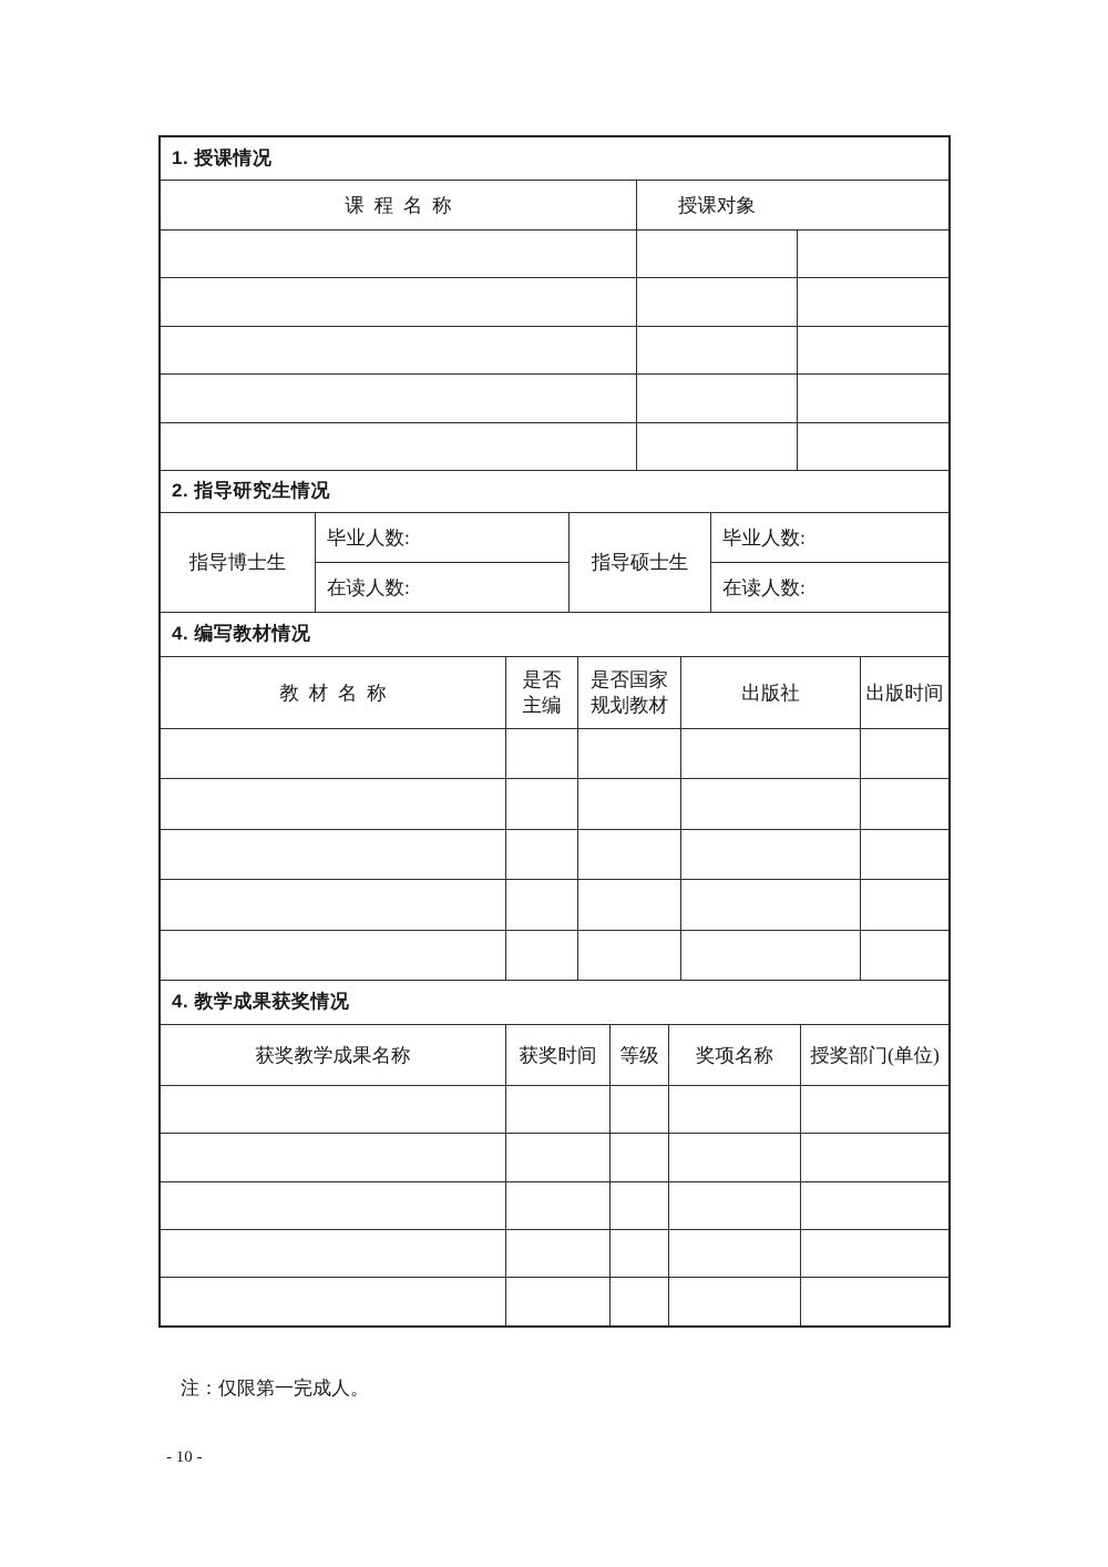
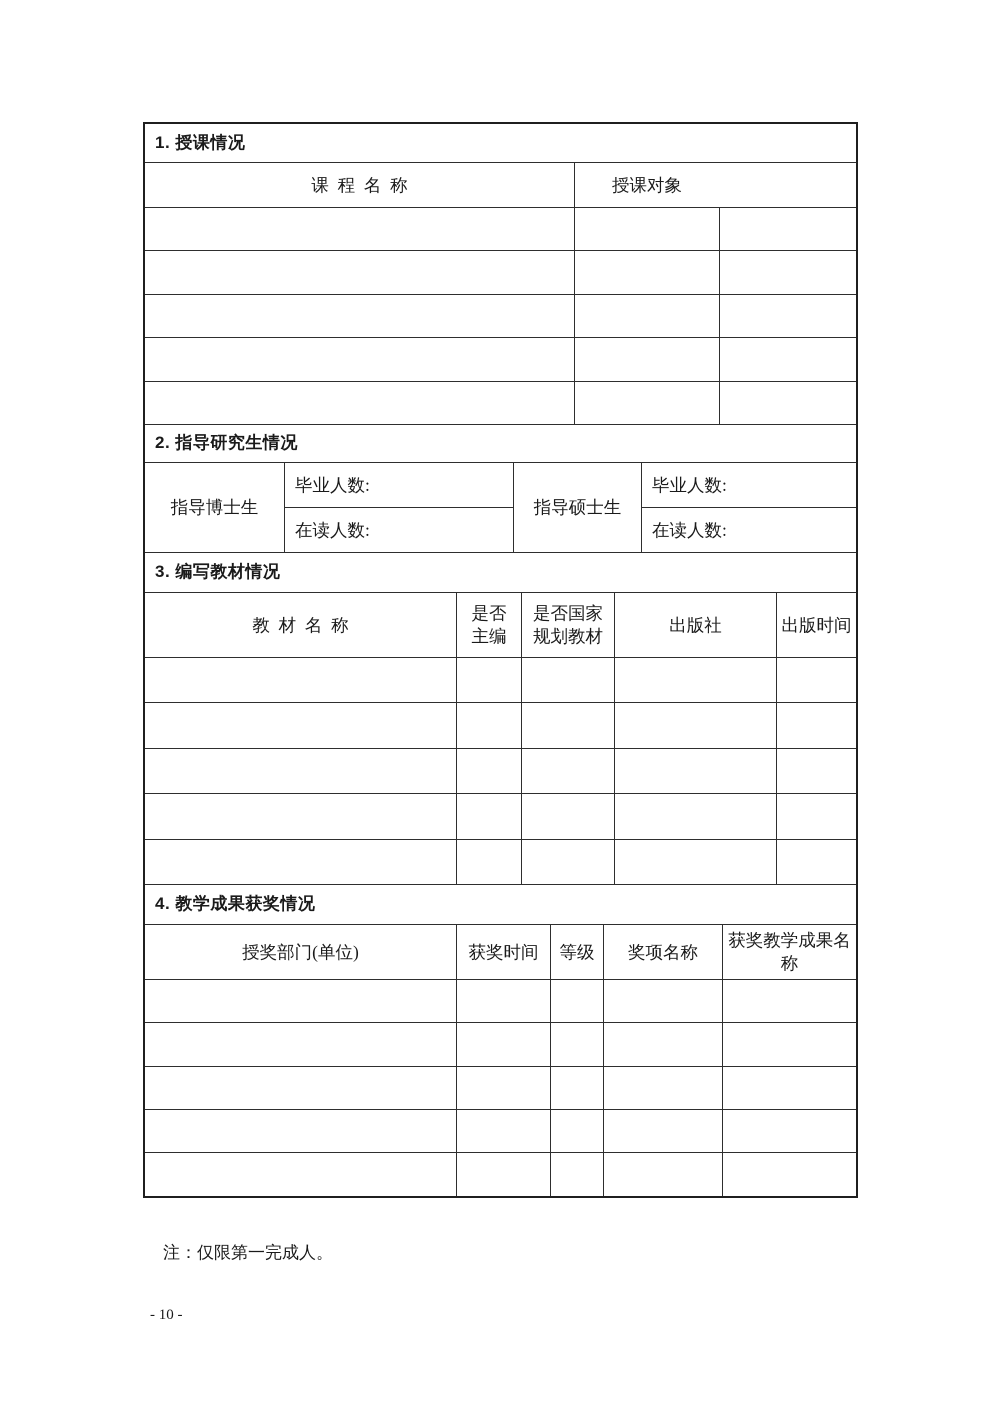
  1. 授课情况
  课 程 名 称
  授课对象
  2. 指导研究生情况
  指导博士生
  毕业人数:
  在读人数:
  指导硕士生
  毕业人数:
  在读人数:
- 4. 编写教材情况
+ 3. 编写教材情况
  教 材 名 称
  是否
  主编
  是否国家
  规划教材
  出版社
  出版时间
  4. 教学成果获奖情况
- 获奖教学成果名称
+ 授奖部门(单位)
  获奖时间
  等级
  奖项名称
- 授奖部门(单位)
+ 获奖教学成果名称
  注：仅限第一完成人。
  - 10 -
